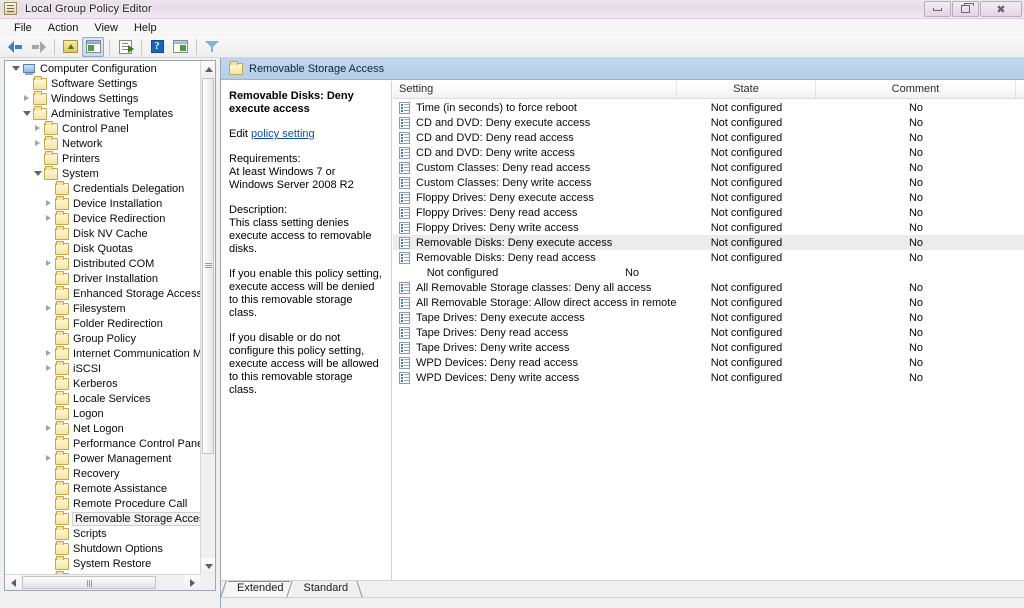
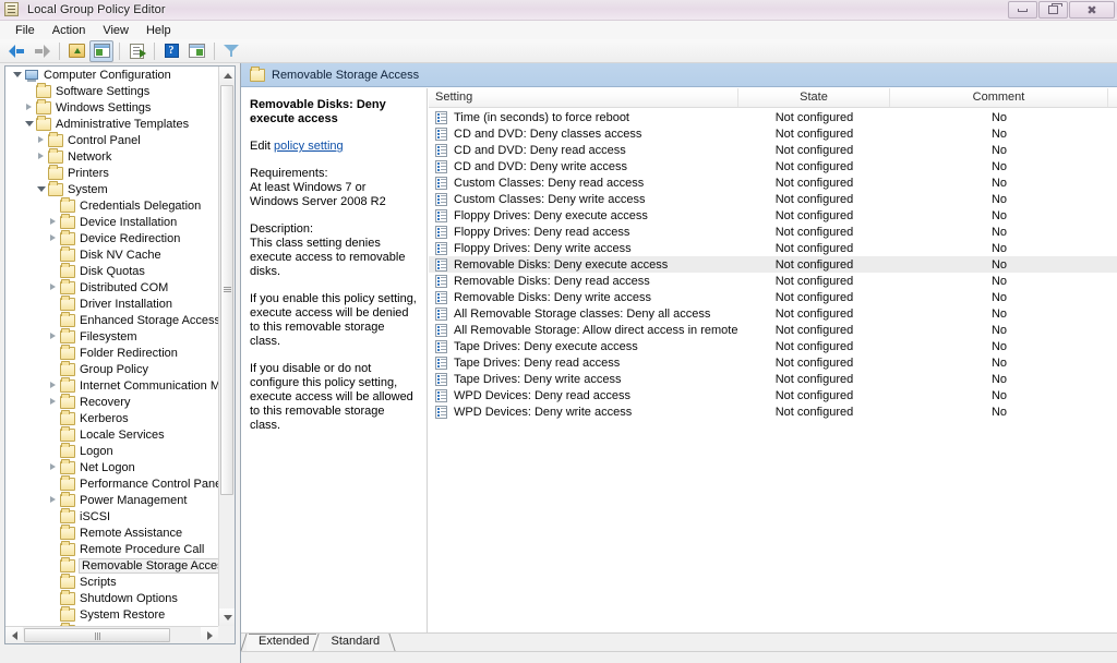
  Local Group Policy Editor
  ✖
  File
  Action
  View
  Help
  ?
  Computer Configuration
  Software Settings
  Windows Settings
  Administrative Templates
  Control Panel
  Network
  Printers
  System
  Credentials Delegation
  Device Installation
  Device Redirection
  Disk NV Cache
  Disk Quotas
  Distributed COM
  Driver Installation
  Enhanced Storage Acces
  Filesystem
  Folder Redirection
  Group Policy
  Internet Communication M
- iSCSI
+ Recovery
  Kerberos
  Locale Services
  Logon
  Net Logon
  Performance Control Pan
  Power Management
- Recovery
+ iSCSI
  Remote Assistance
  Remote Procedure Call
  Removable Storage Acce
  Scripts
  Shutdown Options
  System Restore
  Removable Storage Access
  Removable Disks: Deny execute access
  Edit policy setting
  Requirements:
  At least Windows 7 or Windows Server 2008 R2
  Description:
  This class setting denies execute access to removable disks.
  If you enable this policy setting, execute access will be denied to this removable storage class.
  If you disable or do not configure this policy setting, execute access will be allowed to this removable storage class.
  Setting
  State
  Comment
  Time (in seconds) to force reboot
  Not configured
  No
- CD and DVD: Deny execute access
+ CD and DVD: Deny classes access
  Not configured
  No
  CD and DVD: Deny read access
  Not configured
  No
  CD and DVD: Deny write access
  Not configured
  No
  Custom Classes: Deny read access
  Not configured
  No
  Custom Classes: Deny write access
  Not configured
  No
  Floppy Drives: Deny execute access
  Not configured
  No
  Floppy Drives: Deny read access
  Not configured
  No
  Floppy Drives: Deny write access
  Not configured
  No
  Removable Disks: Deny execute access
  Not configured
  No
  Removable Disks: Deny read access
  Not configured
  No
+ Removable Disks: Deny write access
  Not configured
  No
  All Removable Storage classes: Deny all access
  Not configured
  No
  All Removable Storage: Allow direct access in remote
  Not configured
  No
  Tape Drives: Deny execute access
  Not configured
  No
  Tape Drives: Deny read access
  Not configured
  No
  Tape Drives: Deny write access
  Not configured
  No
  WPD Devices: Deny read access
  Not configured
  No
  WPD Devices: Deny write access
  Not configured
  No
  Extended
  Standard
